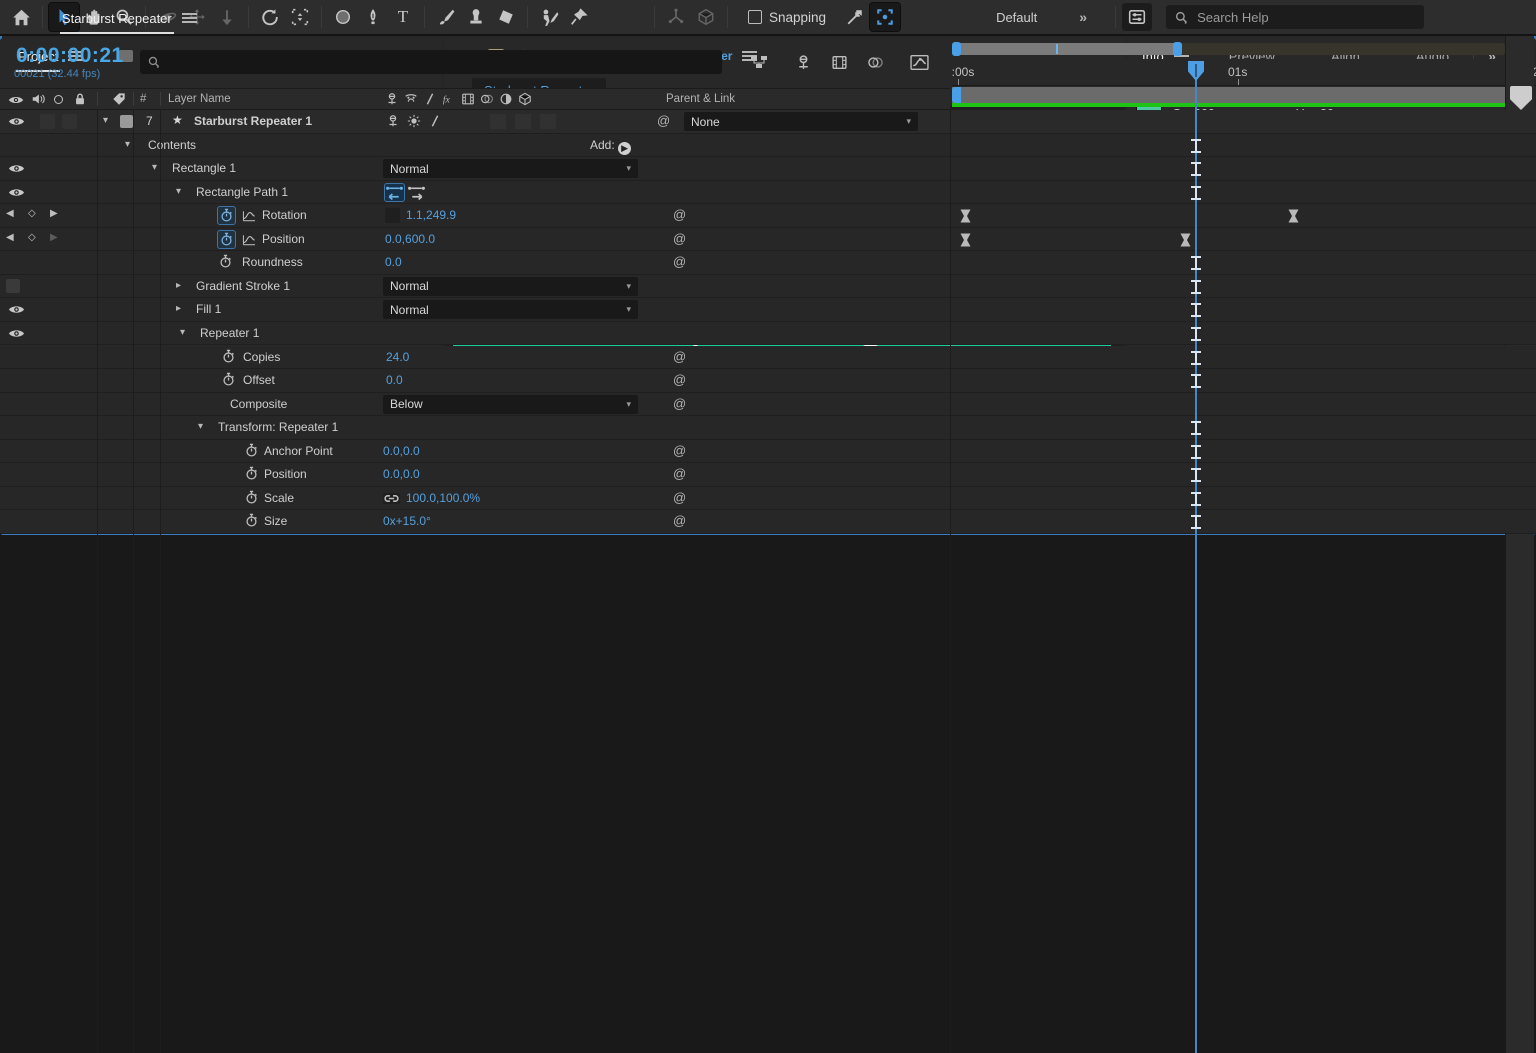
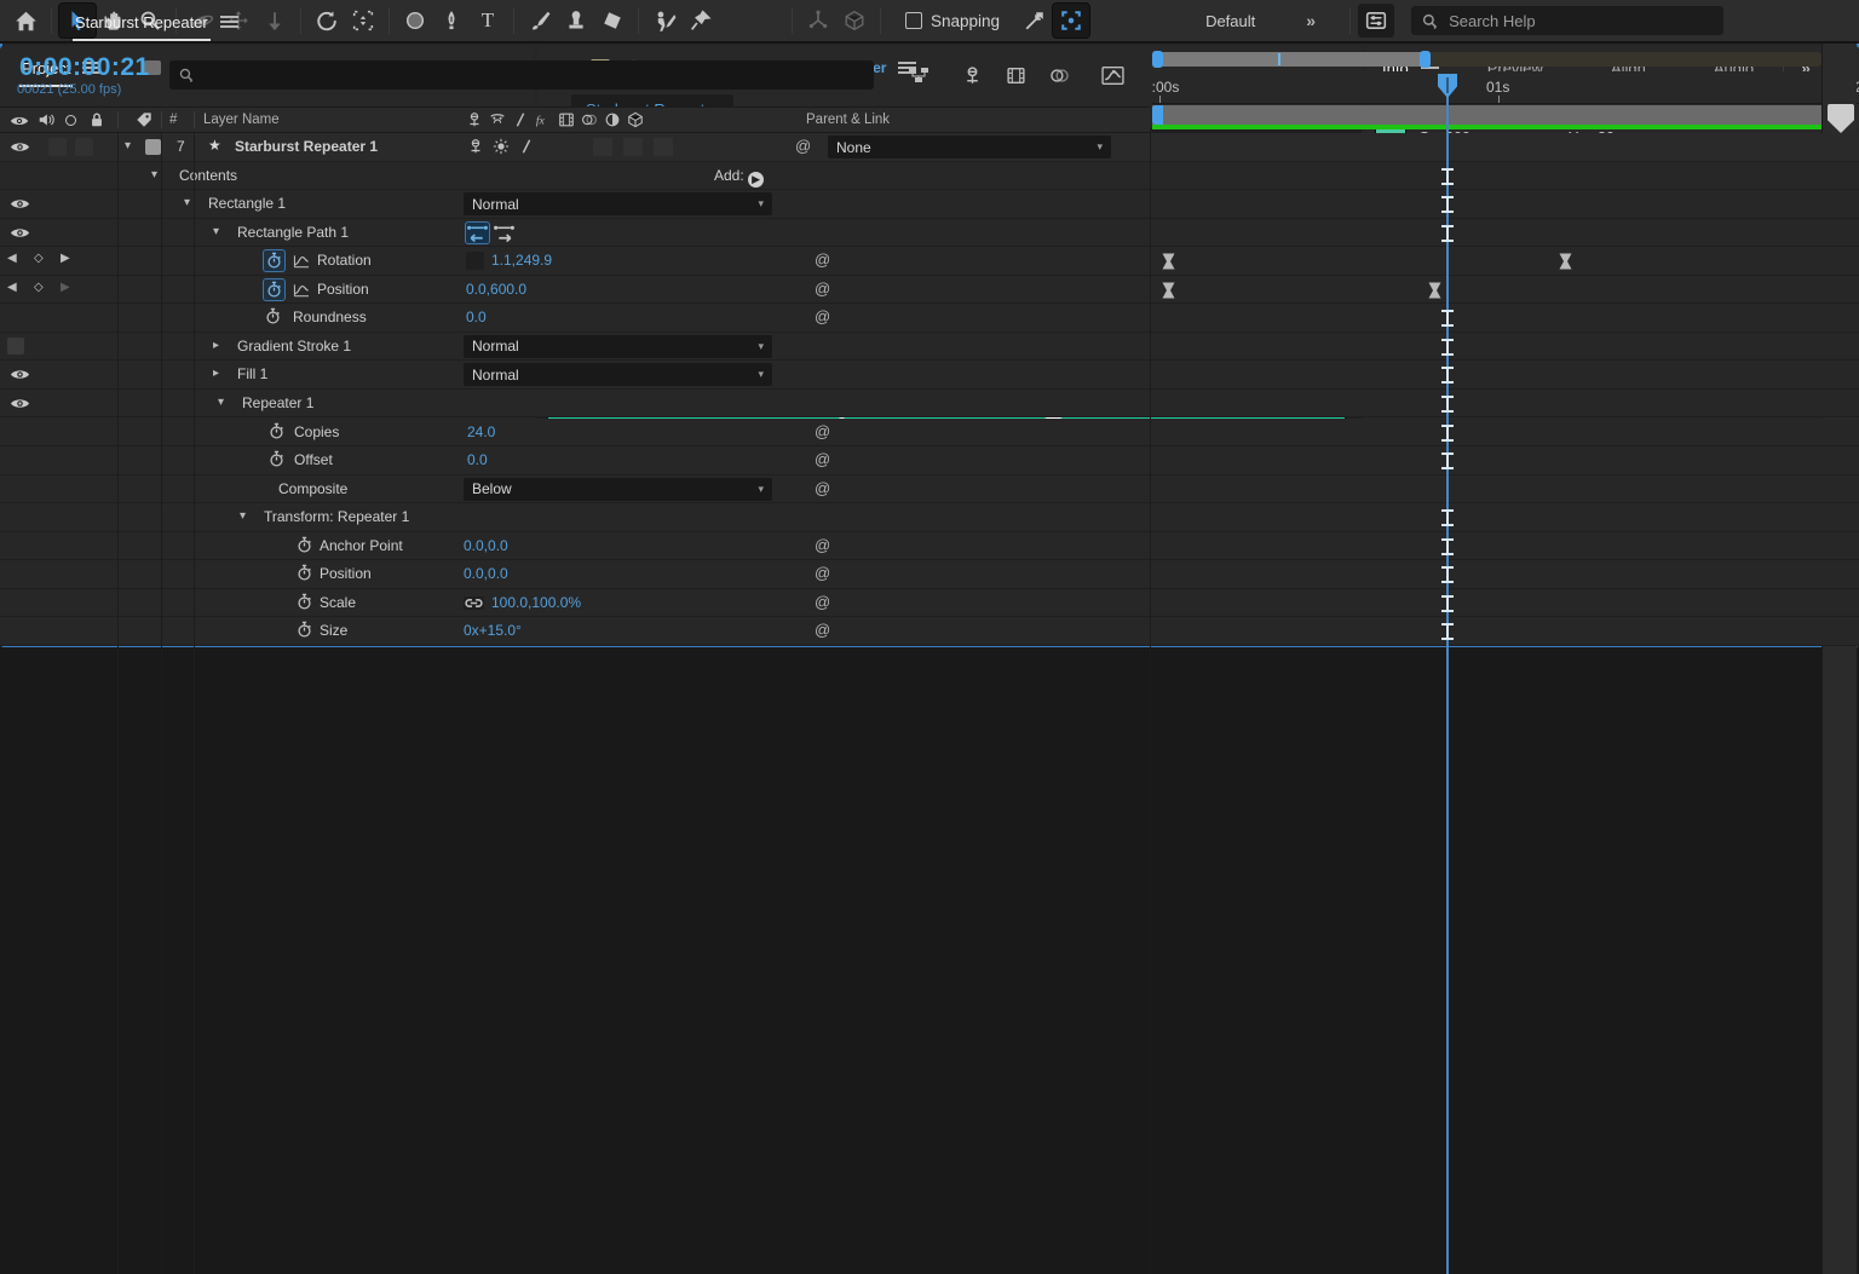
  T
  Snapping
  Default
  »
  Search Help
  Project
  Info
  Preview
  Align
  Audio
  »
  Starburst Repeater
  0:00:00:21
- 00021 (32.44 fps)
+ 00021 (25.00 fps)
  #
  Layer Name
  Parent & Link
  :00s
  01s
  ▾
  7
  ★
  Starburst Repeater 1
  @
  None
  ▾
  ▾
  Cntents
  Add: ▶
  ▾
  Rectangle 1
  Normal
  ▾
  ▾
  Rectangle Path 1
  ◀
  ◇
  ▶
  Rotation
  1.1,249.9
  @
  ◀
  ◇
  ▶
  Position
  0.0,600.0
  @
  Roundness
  0.0
  @
  ▸
  Gradient Stroke 1
  Normal
  ▾
  ▸
  Fill 1
  Normal
  ▾
  ▾
  Repeater 1
  Copies
  24.0
  @
  Offset
  0.0
  @
  Composite
  Below
  ▾
  @
  ▾
  Transform: Repeater 1
  Anchor Point
  0.0,0.0
  @
  Position
  0.0,0.0
  @
  Scale
  100.0,100.0%
  @
  Size
  0x+15.0°
  @
